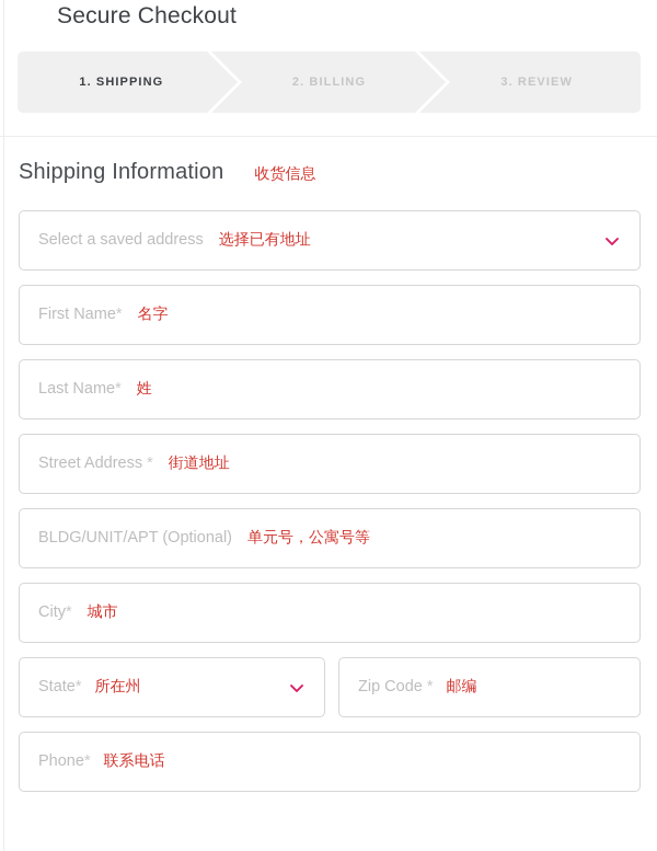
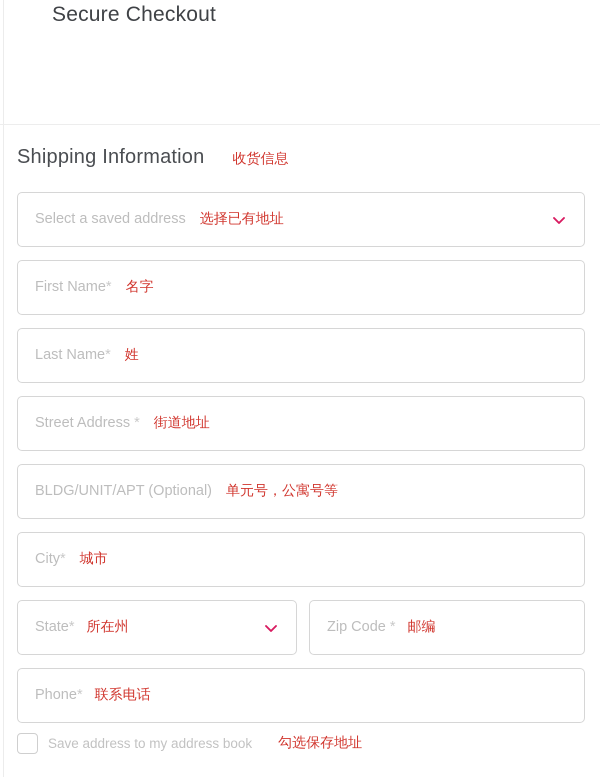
  Secure Checkout
- 1. SHIPPING
- 2. BILLING
- 3. REVIEW
  Shipping Information
  收货信息
  Select a saved address
  选择已有地址
  First Name*
  名字
  Last Name*
  姓
  Street Address *
  街道地址
  BLDG/UNIT/APT (Optional)
  单元号，公寓号等
  City*
  城市
  State*
  所在州
  Zip Code *
  邮编
  Phone*
  联系电话
+ Save address to my address book
+ 勾选保存地址
